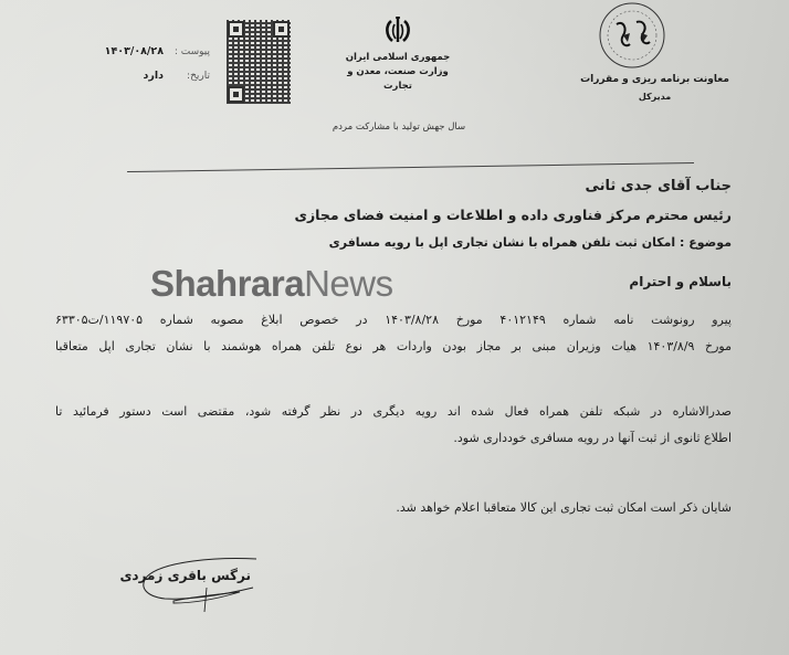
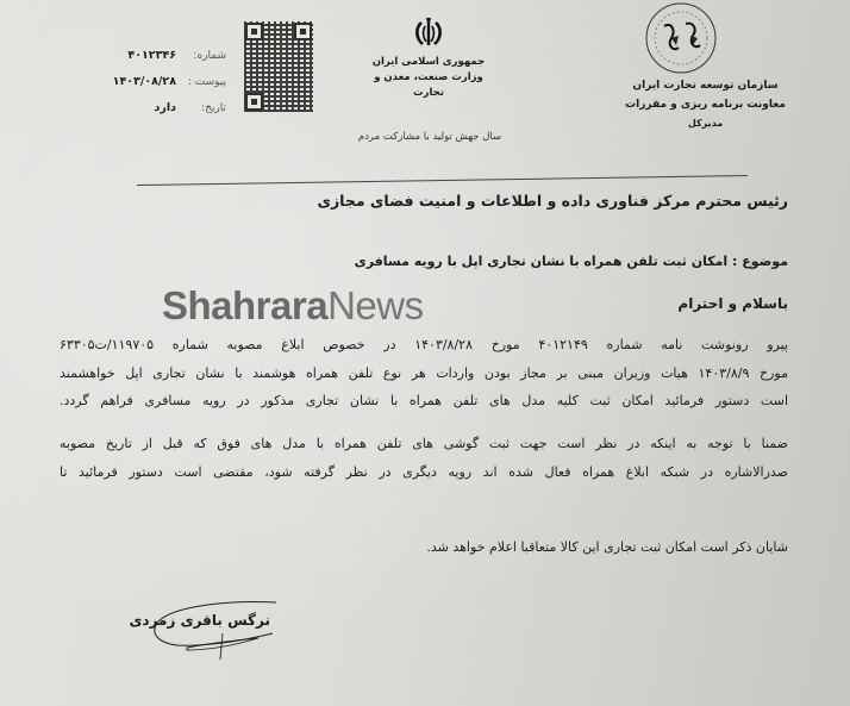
+ شماره:
+ ۴۰۱۲۳۴۶
  پیوست :
  ۱۴۰۳/۰۸/۲۸
  تاریخ:
  دارد
  جمهوری اسلامی ایران
  وزارت صنعت، معدن و تجارت
  سال جهش تولید با مشارکت مردم
+ سازمان توسعه تجارت ایران
  معاونت برنامه ریزی و مقررات
  مدیرکل
- جناب آقای جدی ثانی
  رئیس محترم مرکز فناوری داده و اطلاعات و امنیت فضای مجازی
  موضوع : امکان ثبت تلفن همراه با نشان تجاری اپل با رویه مسافری
  باسلام و احترام
  ShahraraNews
  پیرو رونوشت نامه شماره ۴۰۱۲۱۴۹ مورخ ۱۴۰۳/۸/۲۸ در خصوص ابلاغ مصوبه شماره ۱۱۹۷۰۵/ت۶۳۳۰۵
- مورخ ۱۴۰۳/۸/۹ هیات وزیران مبنی بر مجاز بودن واردات هر نوع تلفن همراه هوشمند با نشان تجاری اپل متعاقبا
+ مورخ ۱۴۰۳/۸/۹ هیات وزیران مبنی بر مجاز بودن واردات هر نوع تلفن همراه هوشمند با نشان تجاری اپل خواهشمند
+ است دستور فرمائید امکان ثبت کلیه مدل های تلفن همراه با نشان تجاری مذکور در رویه مسافری فراهم گردد.
+ ضمنا با توجه به اینکه در نظر است جهت ثبت گوشی های تلفن همراه با مدل های فوق که قبل از تاریخ مصوبه
- صدرالاشاره در شبکه تلفن همراه فعال شده اند رویه دیگری در نظر گرفته شود، مقتضی است دستور فرمائید تا
+ صدرالاشاره در شبکه ابلاغ همراه فعال شده اند رویه دیگری در نظر گرفته شود، مقتضی است دستور فرمائید تا
- اطلاع ثانوی از ثبت آنها در رویه مسافری خودداری شود.
  شایان ذکر است امکان ثبت تجاری این کالا متعاقبا اعلام خواهد شد.
  نرگس باقری زمردی
